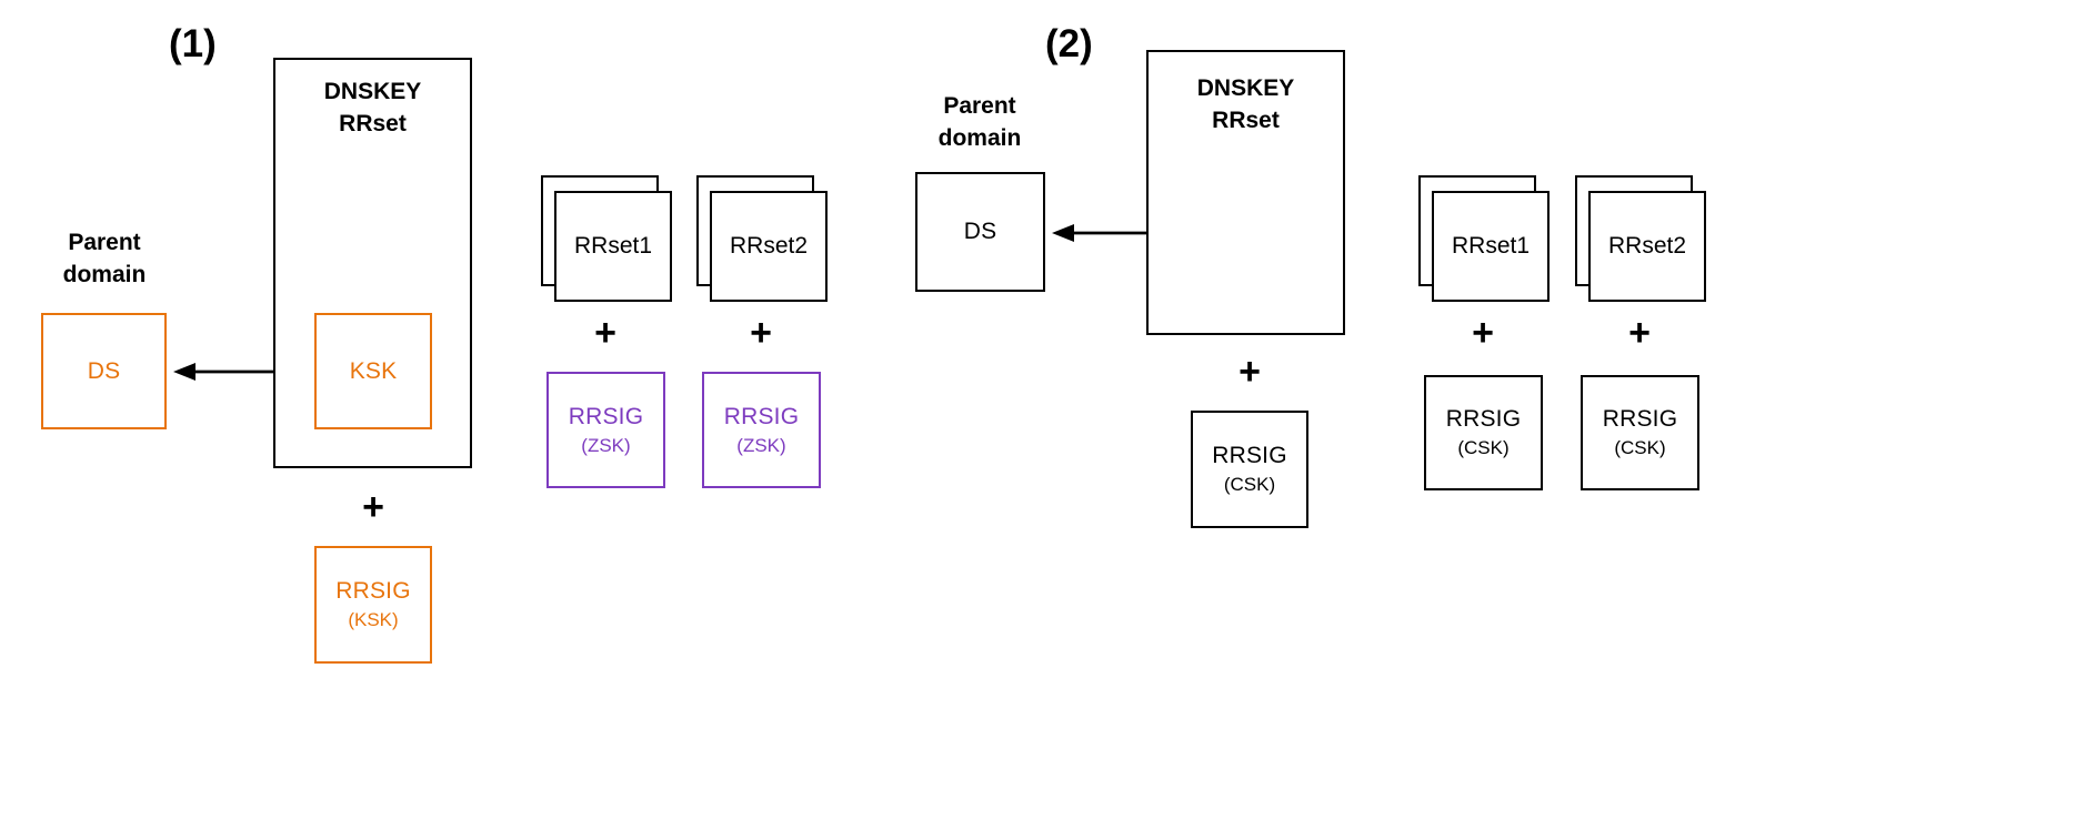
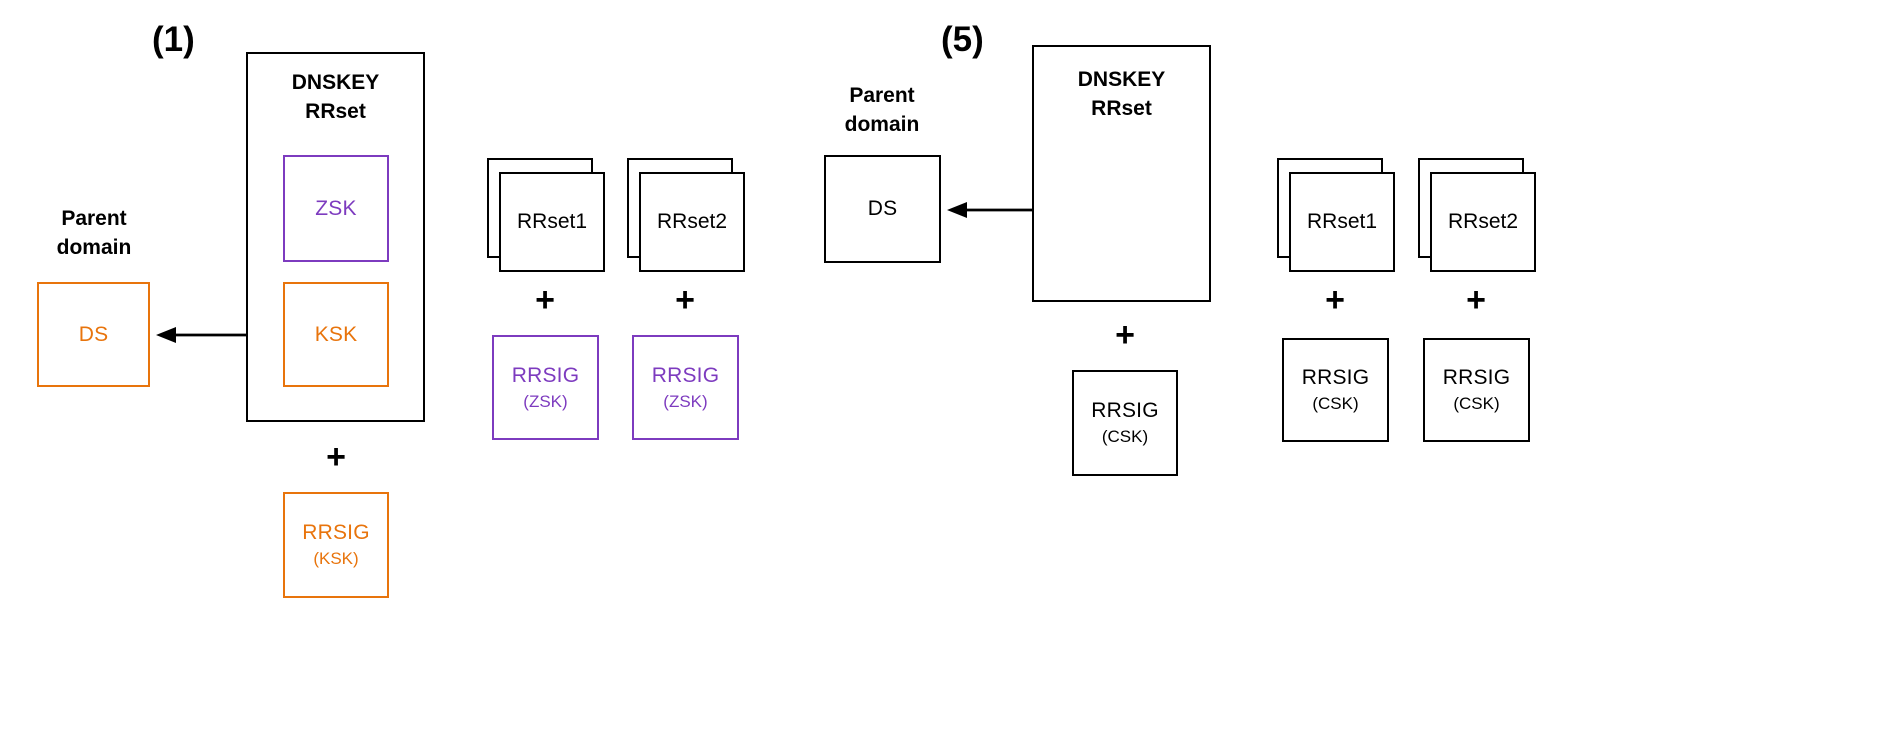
  (1)
  Parent
  domain
  DS
  DNSKEY
  RRset
+ ZSK
  KSK
  +
  RRSIG
  (KSK)
  RRset1
  +
  RRSIG
  (ZSK)
  RRset2
  +
  RRSIG
  (ZSK)
- (2)
+ (5)
  Parent
  domain
  DS
  DNSKEY
  RRset
  +
  RRSIG
  (CSK)
  RRset1
  +
  RRSIG
  (CSK)
  RRset2
  +
  RRSIG
  (CSK)
